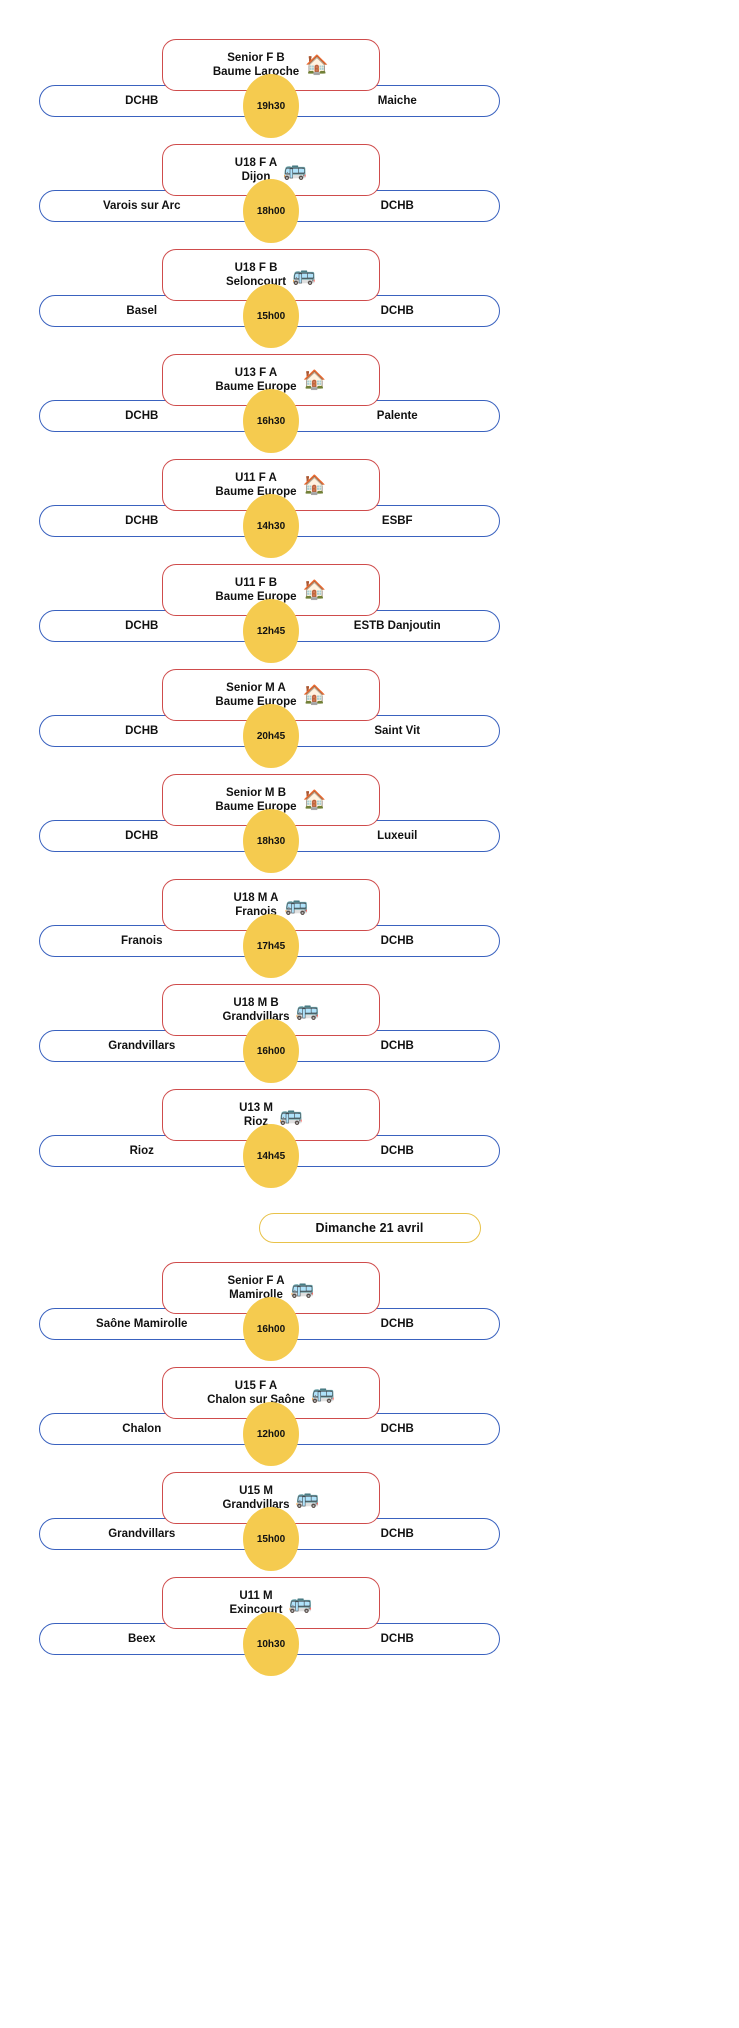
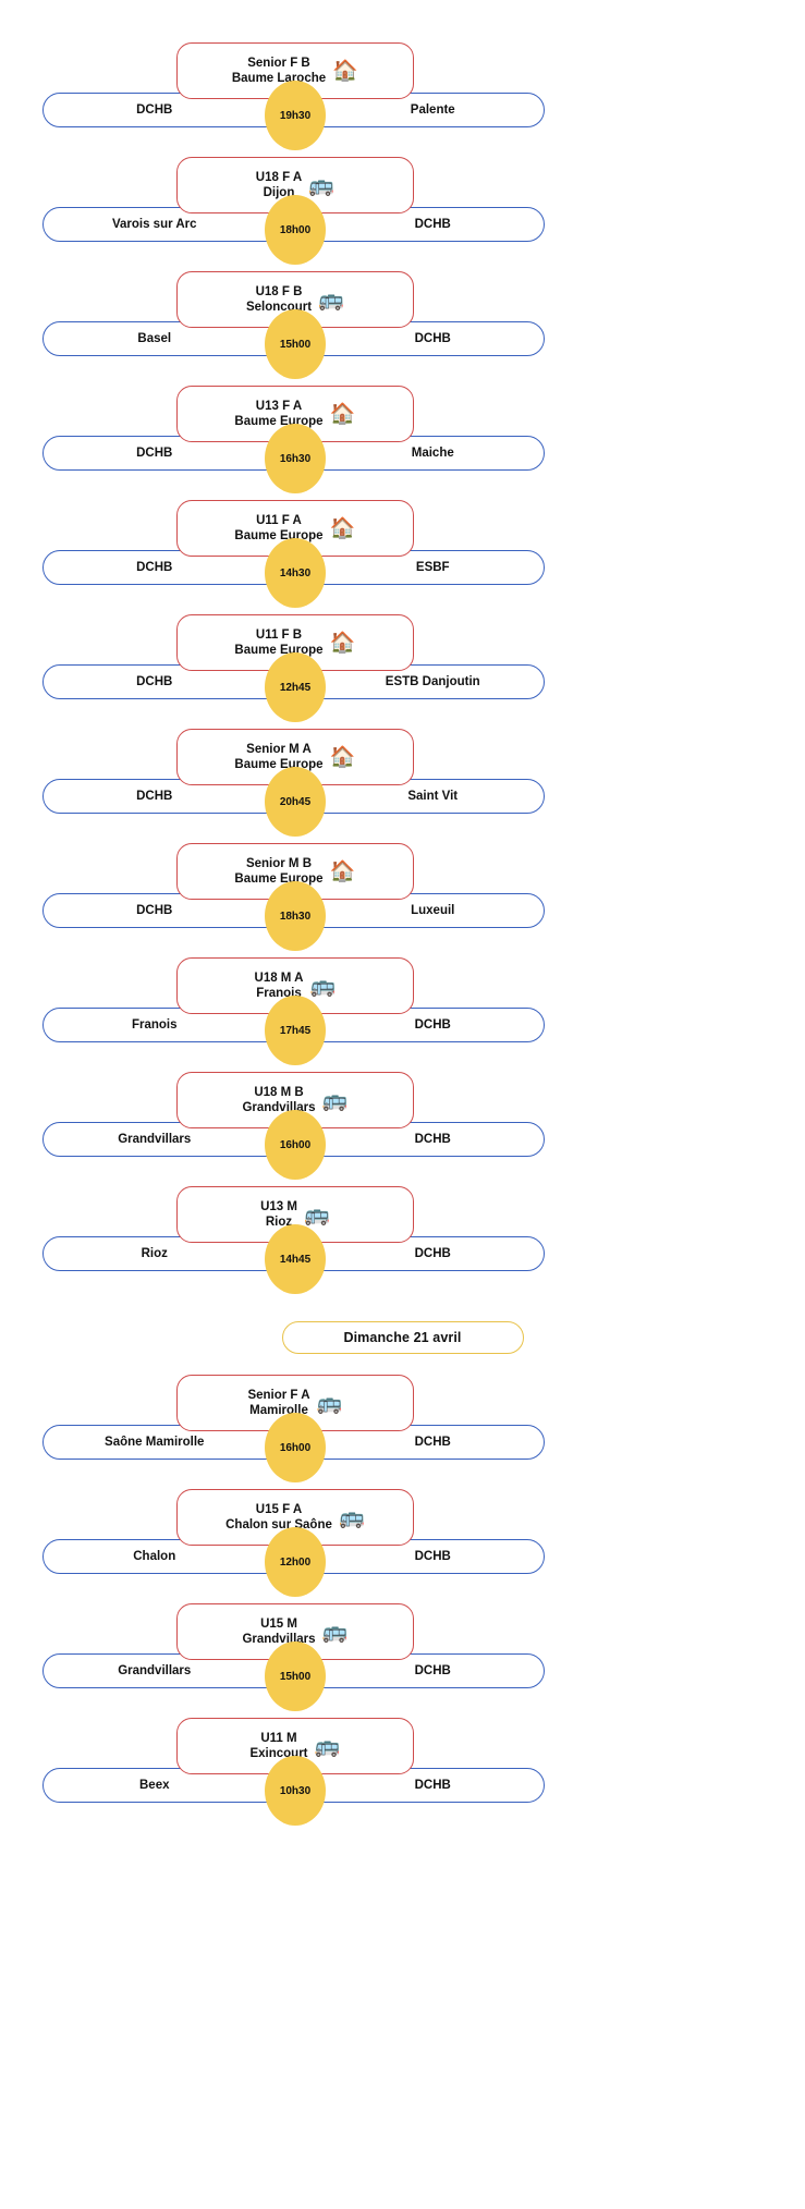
  Senior F B
  Baume Laroche
  🏠
  DCHB
- Maiche
+ Palente
  19h30
  U18 F A
  Dijon
  🚌
  Varois sur Arc
  DCHB
  18h00
  U18 F B
  Seloncourt
  🚌
  Basel
  DCHB
  15h00
  U13 F A
  Baume Europe
  🏠
  DCHB
- Palente
+ Maiche
  16h30
  U11 F A
  Baume Europe
  🏠
  DCHB
  ESBF
  14h30
  U11 F B
  Baume Europe
  🏠
  DCHB
  ESTB Danjoutin
  12h45
  Senior M A
  Baume Europe
  🏠
  DCHB
  Saint Vit
  20h45
  Senior M B
  Baume Europe
  🏠
  DCHB
  Luxeuil
  18h30
  U18 M A
  Franois
  🚌
  Franois
  DCHB
  17h45
  U18 M B
  Grandvillars
  🚌
  Grandvillars
  DCHB
  16h00
  U13 M
  Rioz
  🚌
  Rioz
  DCHB
  14h45
  Dimanche 21 avril
  Senior F A
  Mamirolle
  🚌
  Saône Mamirolle
  DCHB
  16h00
  U15 F A
  Chalon sur Saône
  🚌
  Chalon
  DCHB
  12h00
  U15 M
  Grandvillars
  🚌
  Grandvillars
  DCHB
  15h00
  U11 M
  Exincourt
  🚌
  Beex
  DCHB
  10h30
